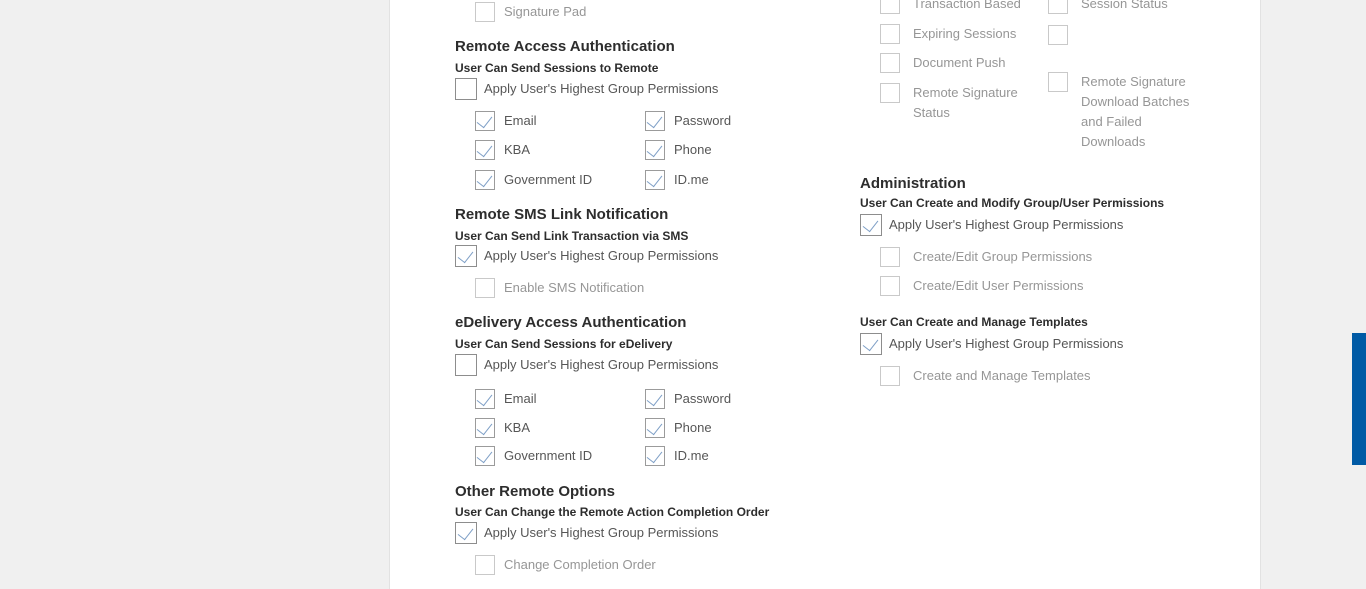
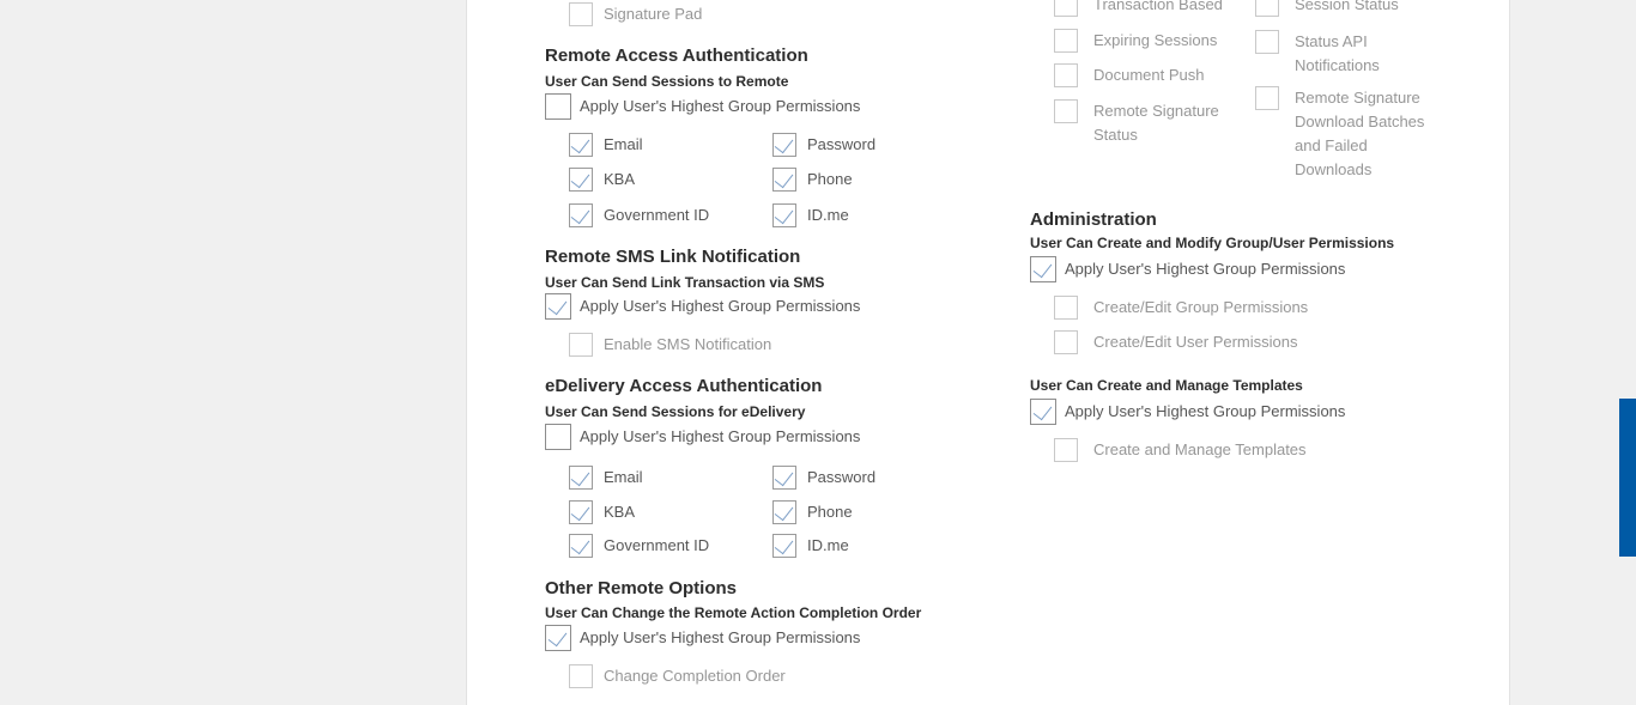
  Signature Pad
  Remote Access Authentication
  User Can Send Sessions to Remote
  Apply User's Highest Group Permissions
  Email
  Password
  KBA
  Phone
  Government ID
  ID.me
  Remote SMS Link Notification
  User Can Send Link Transaction via SMS
  Apply User's Highest Group Permissions
  Enable SMS Notification
  eDelivery Access Authentication
  User Can Send Sessions for eDelivery
  Apply User's Highest Group Permissions
  Email
  Password
  KBA
  Phone
  Government ID
  ID.me
  Other Remote Options
  User Can Change the Remote Action Completion Order
  Apply User's Highest Group Permissions
  Change Completion Order
  Transaction Based
  Session Status
  Expiring Sessions
+ Status API Notifications
  Document Push
  Remote Signature Download Batches and Failed Downloads
  Remote Signature Status
  Administration
  User Can Create and Modify Group/User Permissions
  Apply User's Highest Group Permissions
  Create/Edit Group Permissions
  Create/Edit User Permissions
  User Can Create and Manage Templates
  Apply User's Highest Group Permissions
  Create and Manage Templates
